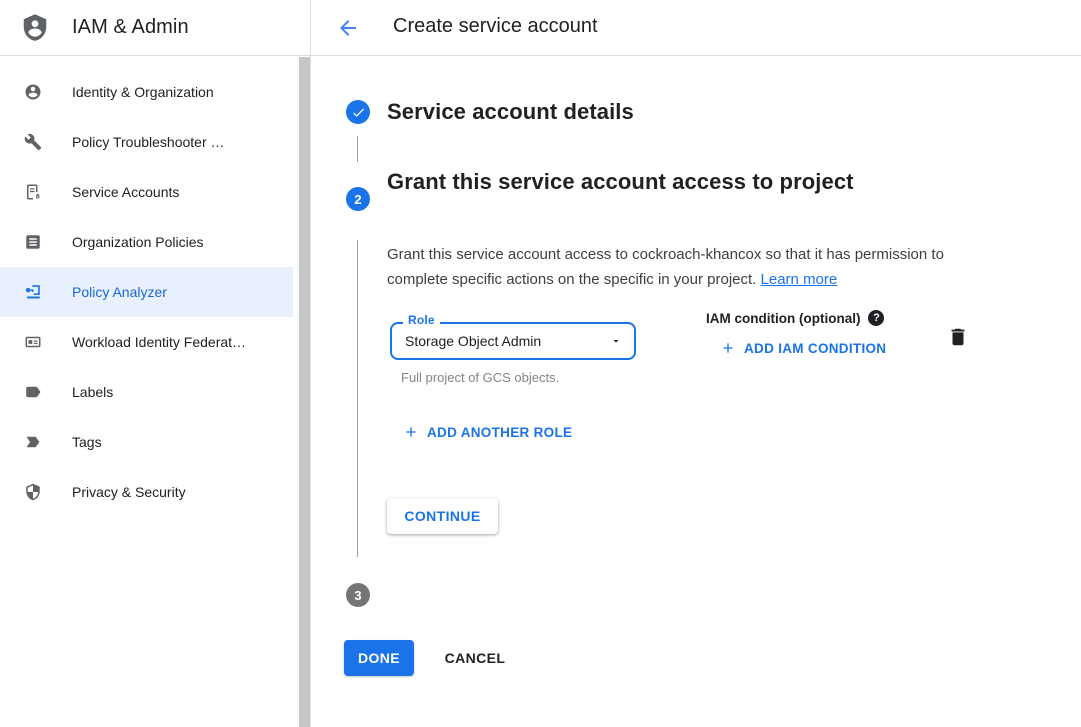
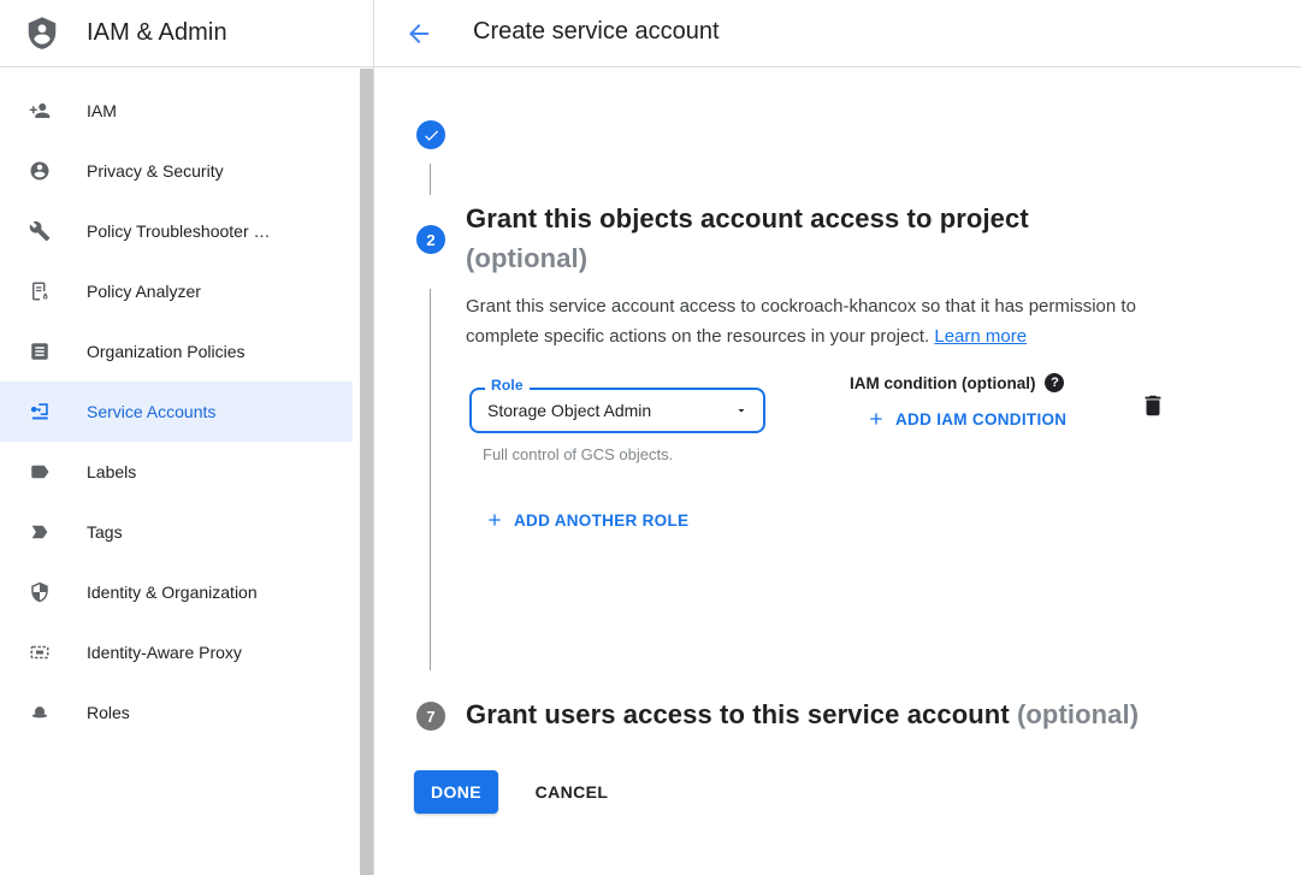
  IAM & Admin
+ IAM
- Identity & Organization
+ Privacy & Security
  Policy Troubleshooter …
- Service Accounts
+ Policy Analyzer
  Organization Policies
- Policy Analyzer
+ Service Accounts
- Workload Identity Federat…
  Labels
  Tags
- Privacy & Security
+ Identity & Organization
+ Identity-Aware Proxy
+ Roles
  Create service account
- Service account details
  2
- Grant this service account access to project
+ Grant this objects account access to project
+ (optional)
- Grant this service account access to cockroach-khancox so that it has permission to complete specific actions on the specific in your project. Learn more
+ Grant this service account access to cockroach-khancox so that it has permission to complete specific actions on the resources in your project. Learn more
  Role
  Storage Object Admin
- Full project of GCS objects.
+ Full control of GCS objects.
  IAM condition (optional)
  ?
  ADD IAM CONDITION
  ADD ANOTHER ROLE
- CONTINUE
- 3
+ 7
+ Grant users access to this service account (optional)
  DONE
  CANCEL
